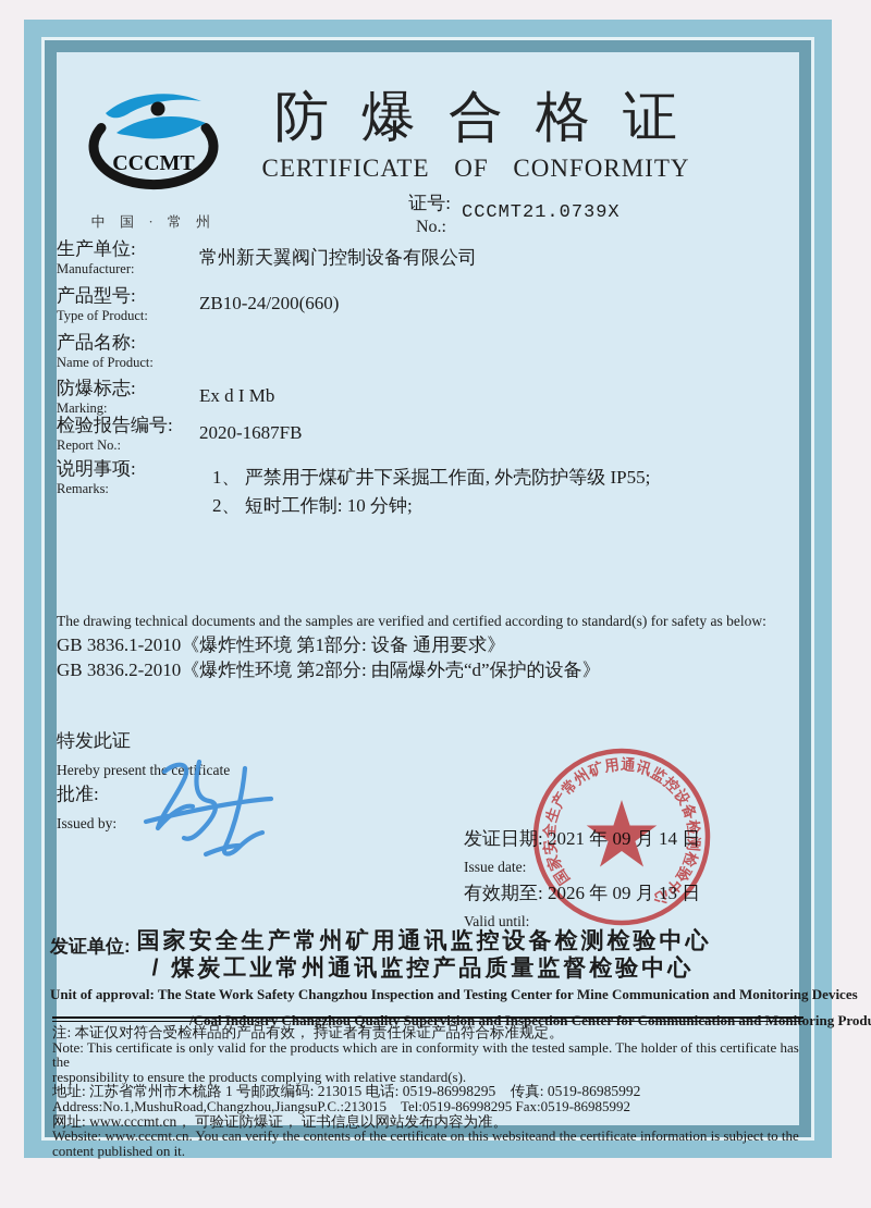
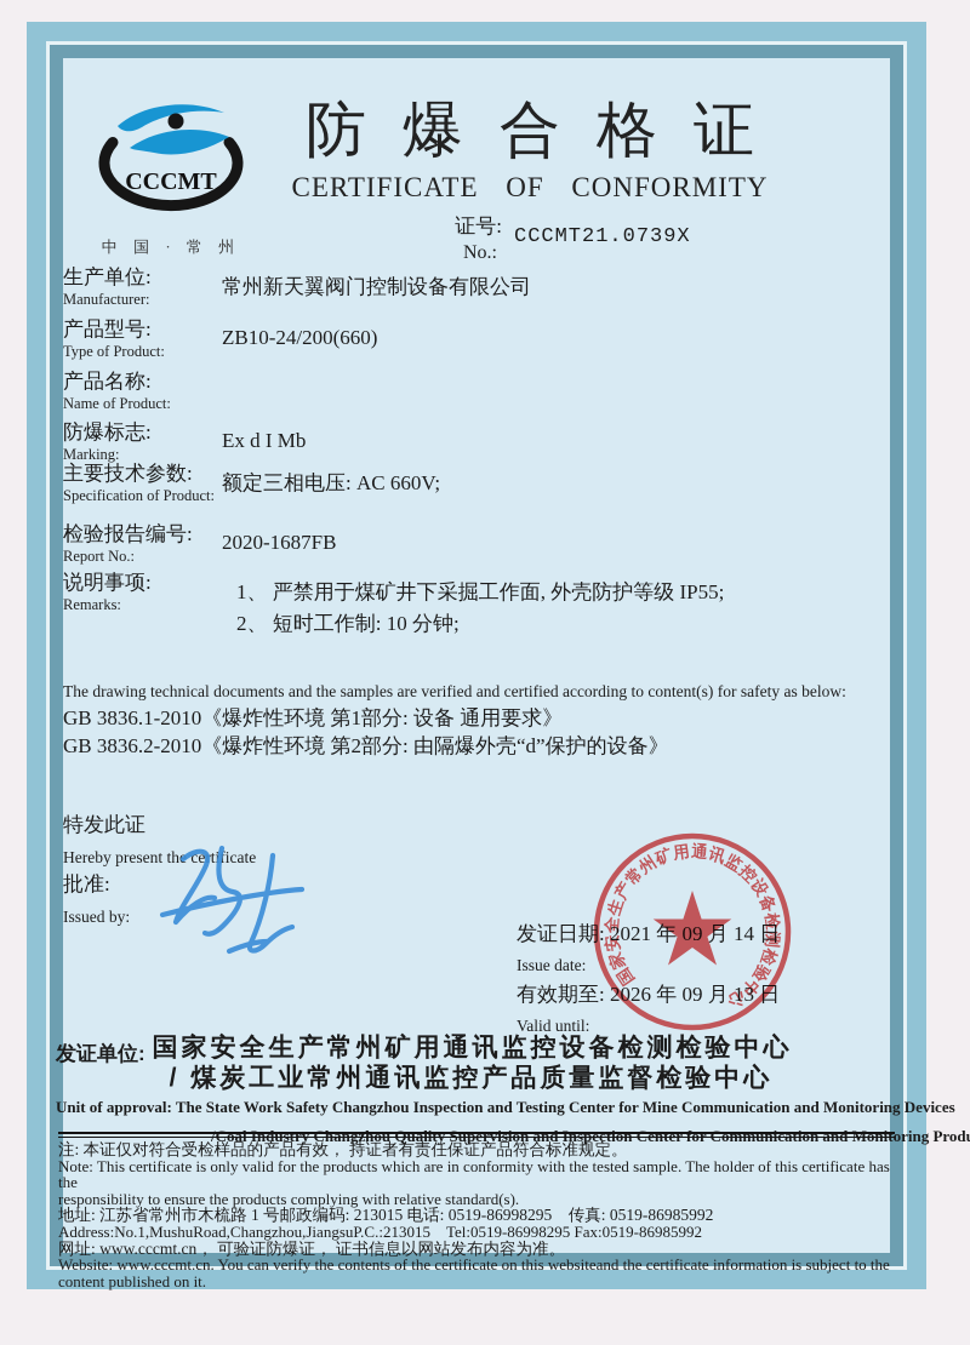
  CCCMT
  中 国 · 常 州
  防爆合格证
  CERTIFICATE OF CONFORMITY
  证号:
  No.:
  CCCMT21.0739X
  生产单位:
  Manufacturer:
  常州新天翼阀门控制设备有限公司
  产品型号:
  Type of Product:
  ZB10-24/200(660)
  产品名称:
  Name of Product:
  防爆标志:
  Marking:
  Ex d I Mb
+ 主要技术参数:
+ Specification of Product:
+ 额定三相电压: AC 660V;
  检验报告编号:
  Report No.:
  2020-1687FB
  说明事项:
  Remarks:
  1、 严禁用于煤矿井下采掘工作面, 外壳防护等级 IP55;
  2、 短时工作制: 10 分钟;
- The drawing technical documents and the samples are verified and certified according to standard(s) for safety as below:
+ The drawing technical documents and the samples are verified and certified according to content(s) for safety as below:
  GB 3836.1-2010《爆炸性环境 第1部分: 设备 通用要求》
  GB 3836.2-2010《爆炸性环境 第2部分: 由隔爆外壳“d”保护的设备》
  特发此证
  Hereby present th cetficate
  批准:
  Issued by:
  发证日期: 2021 年 09 月 14 日
  Issue date:
  有效期至: 2026 年 09 月 13 日
  Valid until:
  发证单位:
  国家安全生产常州矿用通讯监控设备检测检验中心
  / 煤炭工业常州通讯监控产品质量监督检验中心
  Unit of approval: The State Work Safety Changzhou Inspection and Testing Center for Mine Communication and Monitoring Devices
  /Coal Industry Changzhou Quality Supervision and Inspection Center for Communication and Monitoring Prod
  注: 本证仅对符合受检样品的产品有效， 持证者有责任保证产品符合标准规定。
  Note: This certificate is only valid for the products which are in conformity with the tested sample. The holder of this certificate has the
  responsibility to ensure the products complying with relative standard(s).
  地址: 江苏省常州市木梳路 1 号邮政编码: 213015 电话: 0519-86998295 传真: 0519-86985992
  Address:No.1,MushuRoad,Changzhou,JiangsuP.C.:213015 Tel:0519-86998295 Fax:0519-86985992
  网址: www.cccmt.cn， 可验证防爆证， 证书信息以网站发布内容为准。
  Website: www.cccmt.cn. You can verify the contents of the certificate on this websiteand the certificate information is subject to the content published on it.
